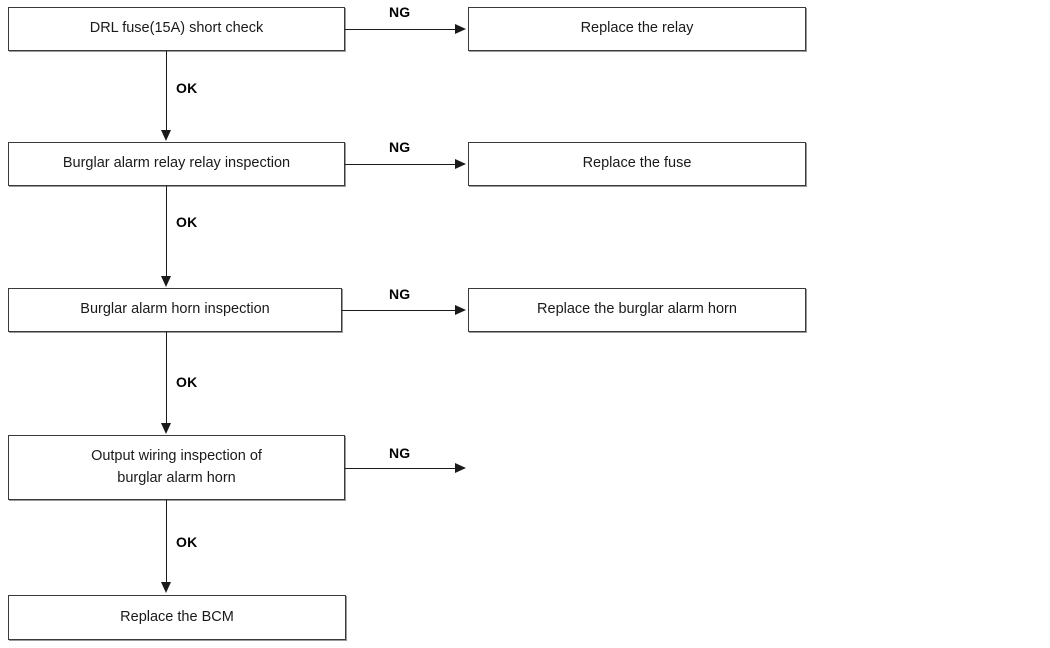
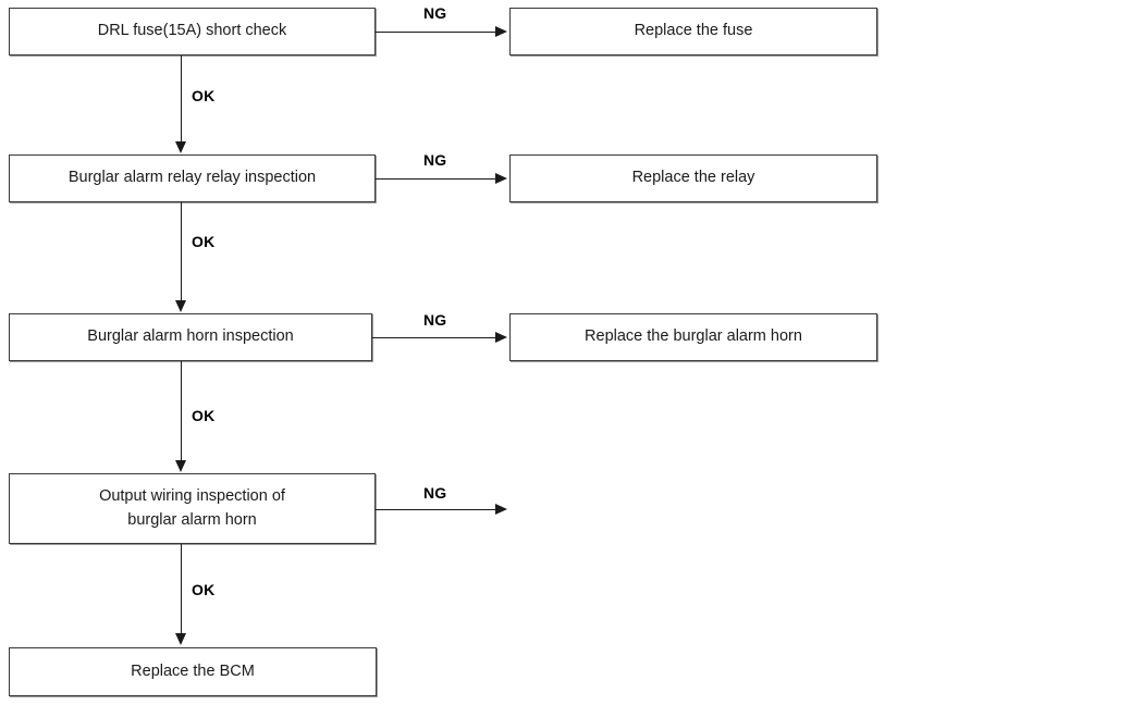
  DRL fuse(15A) short check
  NG
- Replace the relay
+ Replace the fuse
  OK
  Burglar alarm relay relay inspection
  NG
- Replace the fuse
+ Replace the relay
  OK
  Burglar alarm horn inspection
  NG
  Replace the burglar alarm horn
  OK
  Output wiring inspection of
  burglar alarm horn
  NG
  OK
  Replace the BCM
